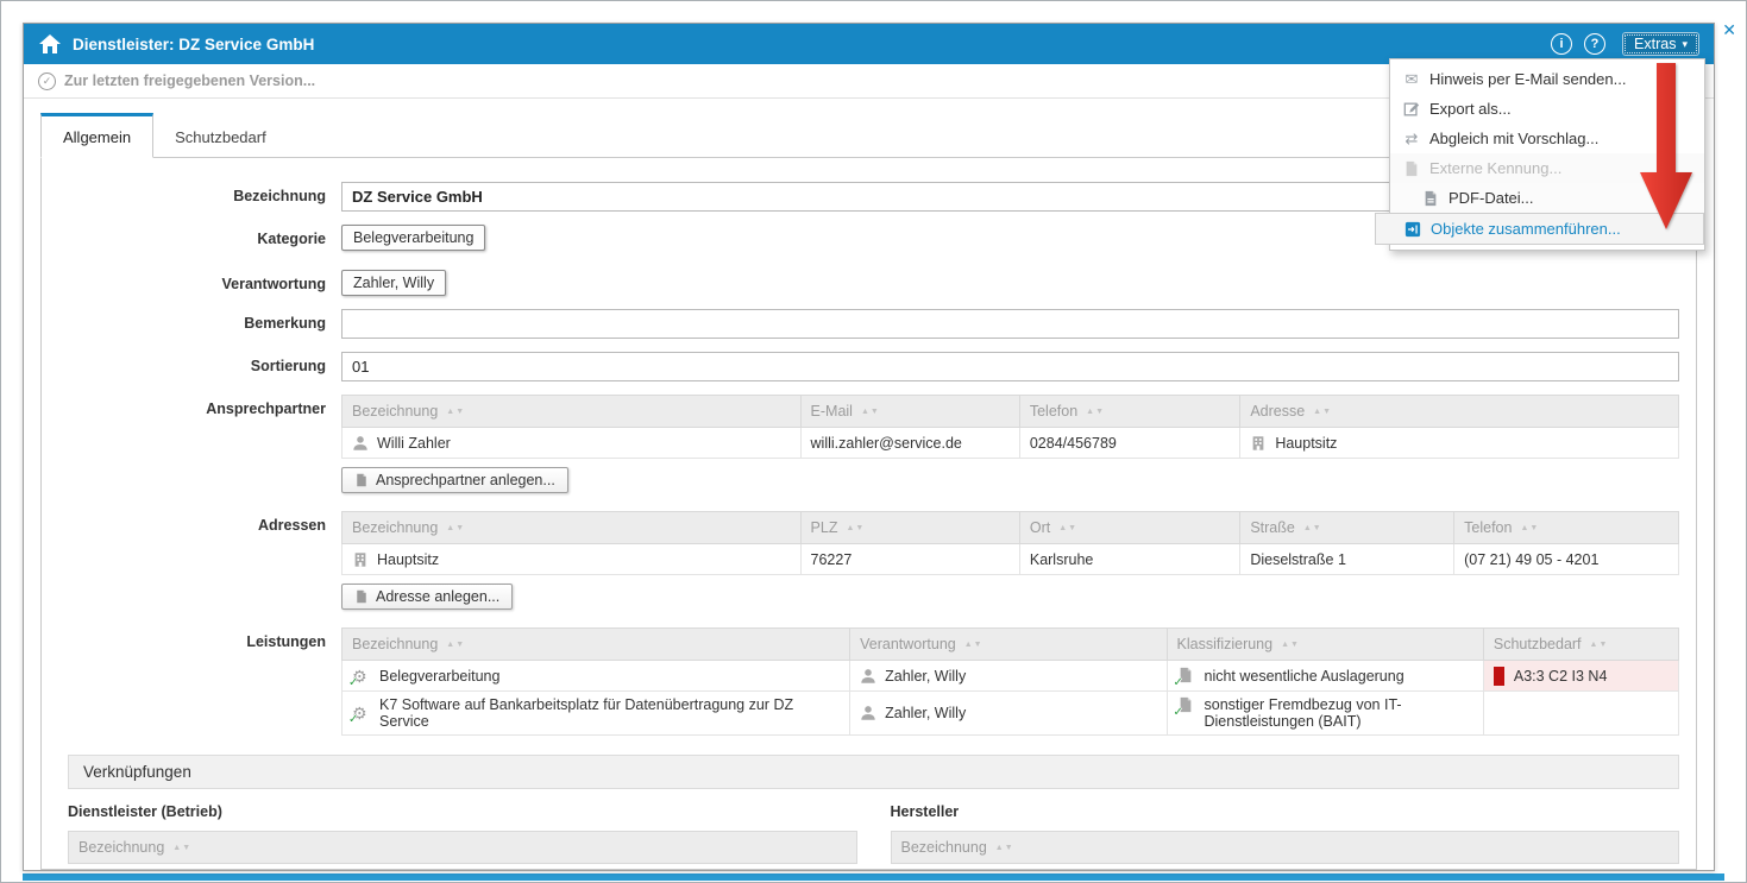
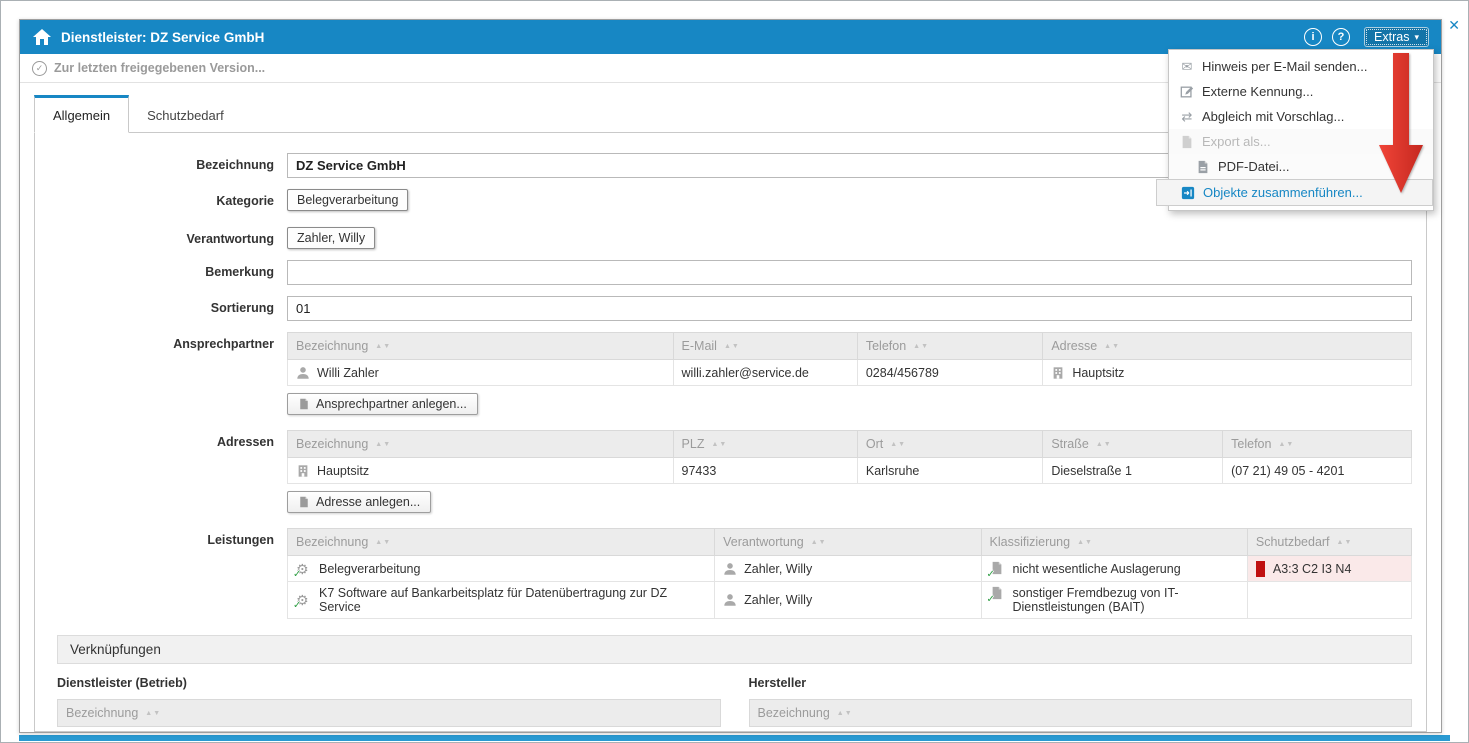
  Dienstleister: DZ Service GmbH
  i
  ?
  Extras
  ▾
  ✓
  Zur letzten freigegebenen Version...
  Allgemein
  Schutzbedarf
  Bezeichnung
  DZ Service GmbH
  Kategorie
  Belegverarbeitung
  Verantwortung
  Zahler, Willy
  Bemerkung
  Sortierung
  01
  Ansprechpartner
  Bezeichnung	E-Mail	Telefon	Adresse
  Willi Zahler	willi.zahler@service.de	0284/456789	Hauptsitz
  Ansprechpartner anlegen...
  Adressen
  Bezeichnung	PLZ	Ort	Straße	Telefon
- Hauptsitz	76227	Karlsruhe	Dieselstraße 1	(07 21) 49 05 - 4201
+ Hauptsitz	97433	Karlsruhe	Dieselstraße 1	(07 21) 49 05 - 4201
  Adresse anlegen...
  Leistungen
  Bezeichnung	Verantwortung	Klassifizierung	Schutzbedarf
  ⚙✓ Belegverarbeitung	Zahler, Willy	✓ nicht wesentliche Auslagerung	A3:3 C2 I3 N4
  ⚙✓ K7 Software auf Bankarbeitsplatz für Datenübertragung zur DZ Service	Zahler, Willy	✓ sonstiger Fremdbezug von IT-Dienstleistungen (BAIT)
  Verknüpfungen
  Dienstleister (Betrieb)
  Bezeichnung
  Hersteller
  Bezeichnung
  ✉
  Hinweis per E-Mail senden...
- Export als...
+ Externe Kennung...
  ⇄
  Abgleich mit Vorschlag...
- Externe Kennung...
+ Export als...
  PDF-Datei...
  Objekte zusammenführen...
  ✕
